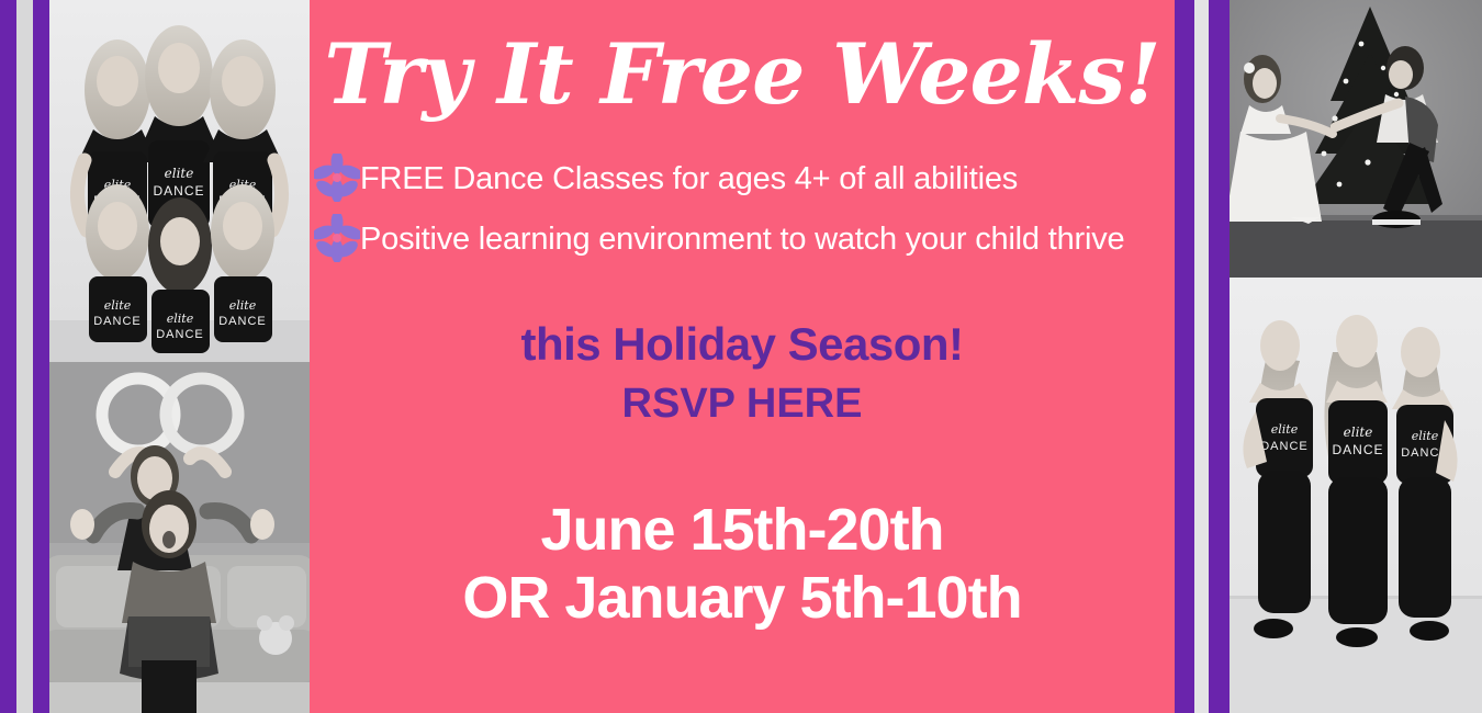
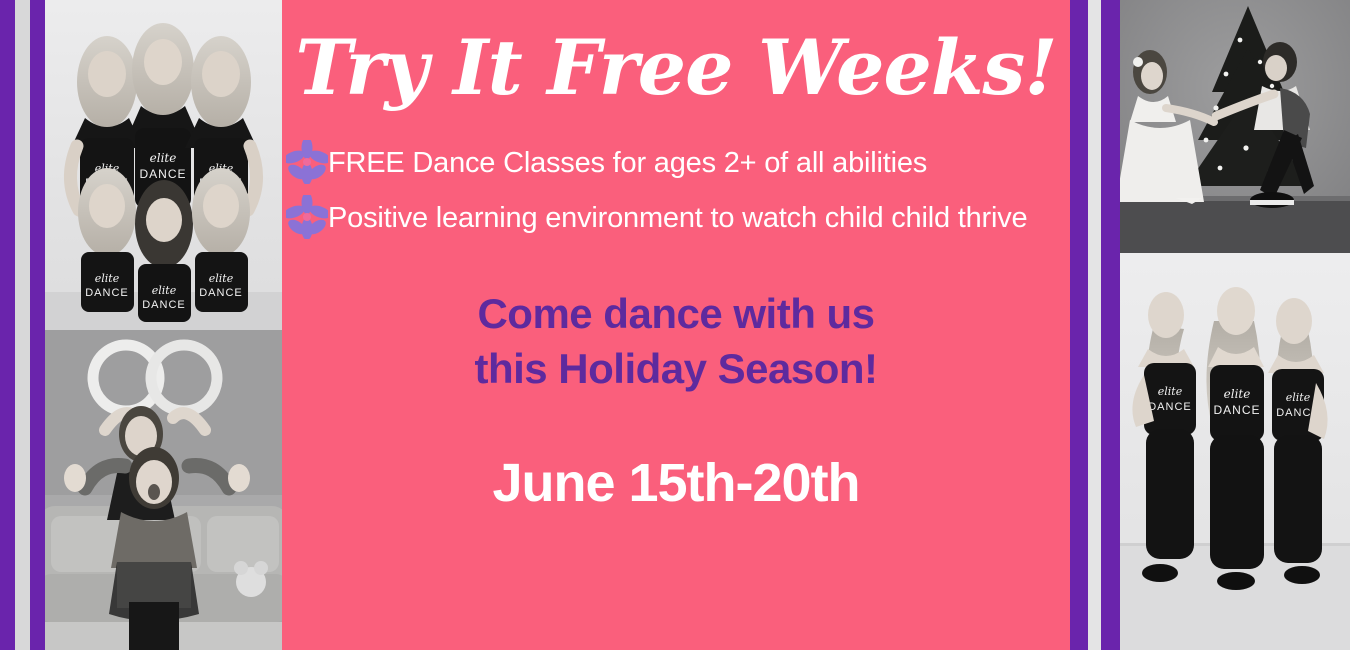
  elite
  DANCE
  elite
  DANCE
  elite
  DANCE
  elite
  DANCE
  Try It Free Weeks!
- FREE Dance Classes for ages 4+ of all abilities
+ FREE Dance Classes for ages 2+ of all abilities
- Positive learning environment to watch your child thrive
+ Positive learning environment to watch child child thrive
+ Come dance with us
  this Holiday Season!
- RSVP HERE
  June 15th-20th
- OR January 5th-10th
  elite
  DANCE
  elite
  DANCE
  elite
  DANC
